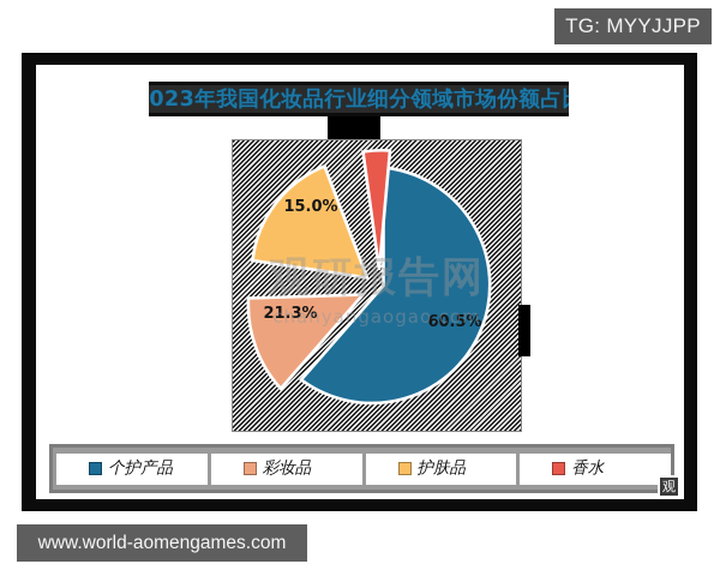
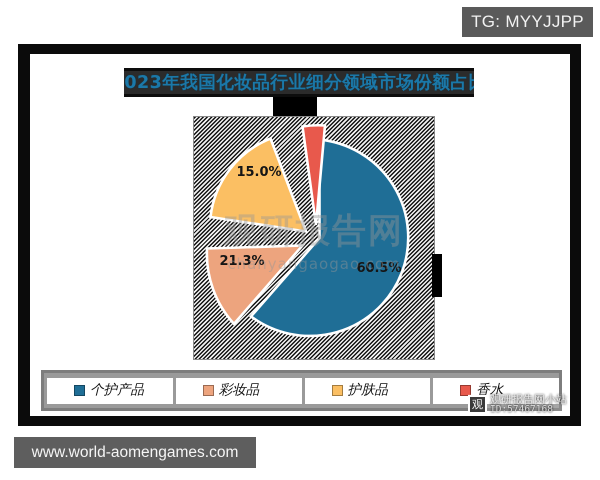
  TG: MYYJJPP
  023年我国化妆品行业细分领域市场份额占
  60.5%
  21.3%
  15.0%
  观研报告网
  chanyangaogao.com
  个护产品
  彩妆品
  护肤品
  香水
  观
+ 观研报告网小站
+ ID:57467168
  www.world-aomengames.com
